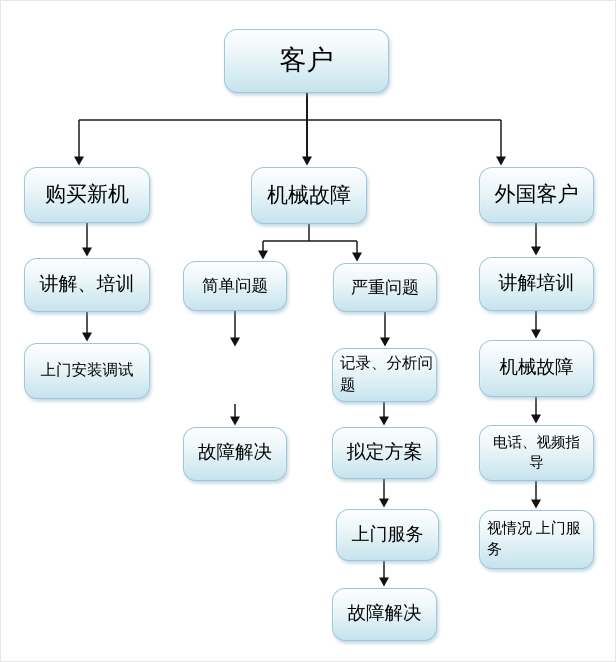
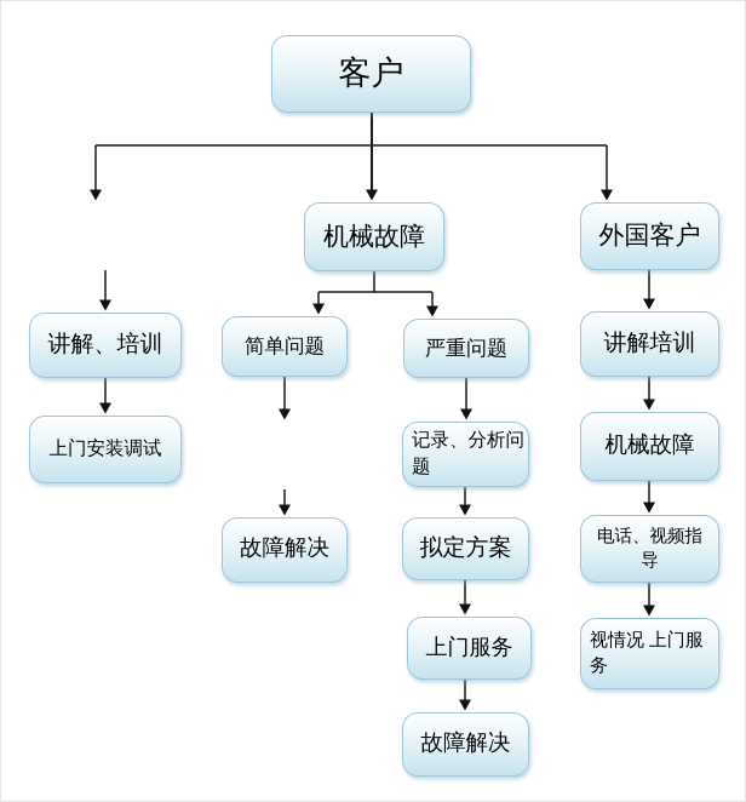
  客户
- 购买新机
  讲解、培训
  上门安装调试
  机械故障
  简单问题
  故障解决
  严重问题
  记录、分析问题
  拟定方案
  上门服务
  故障解决
  外国客户
  讲解培训
  机械故障
  电话、视频指导
  视情况 上门服务
